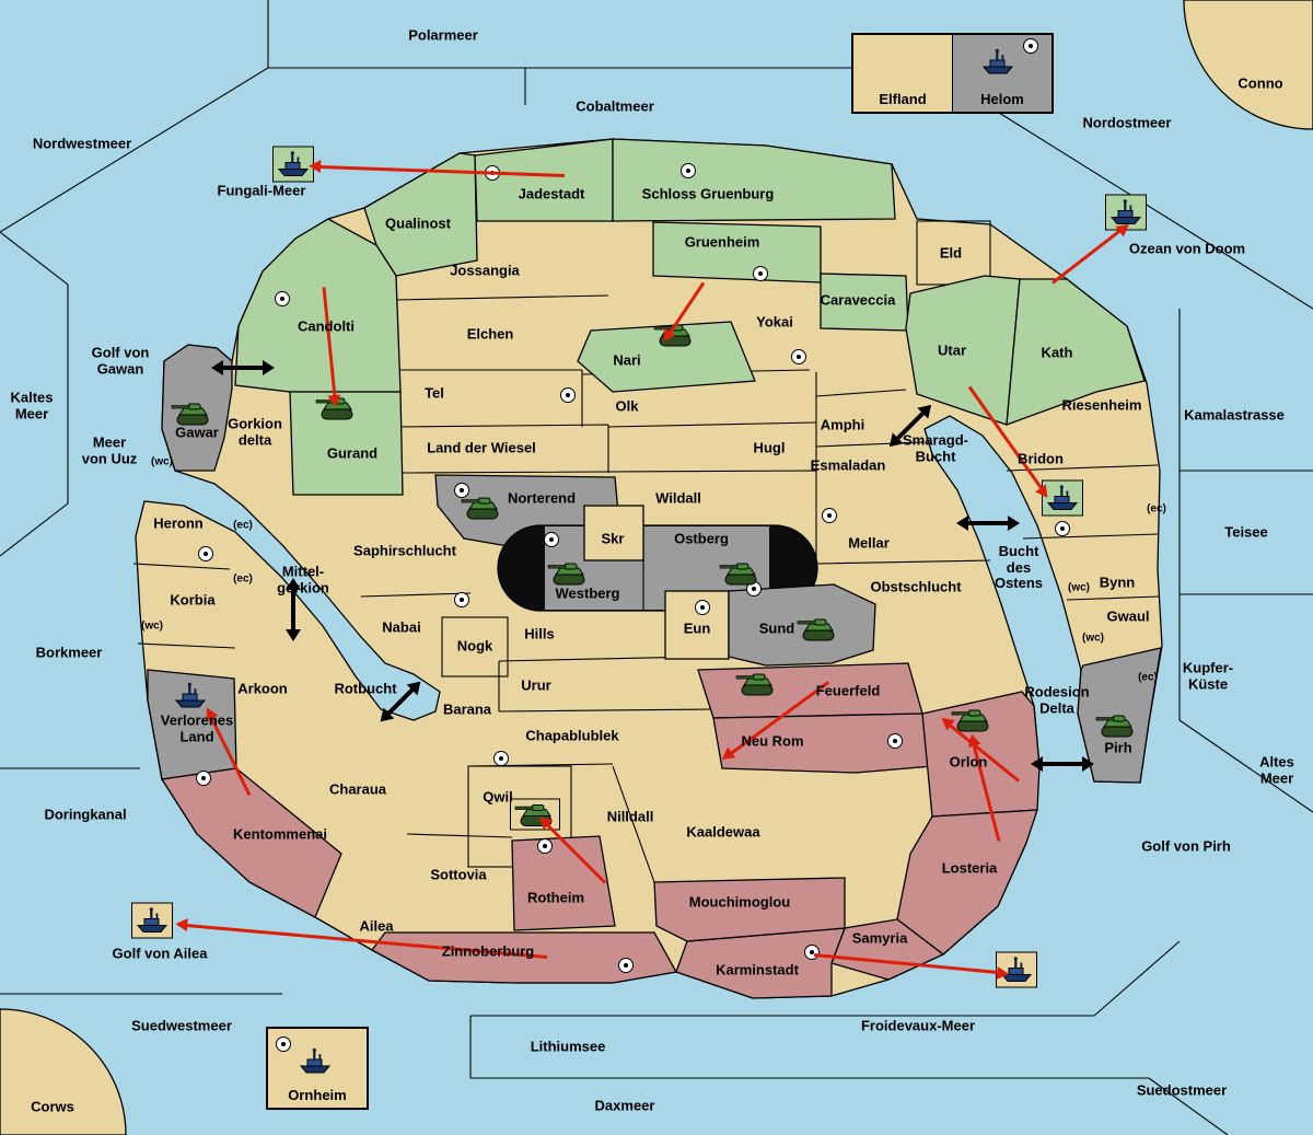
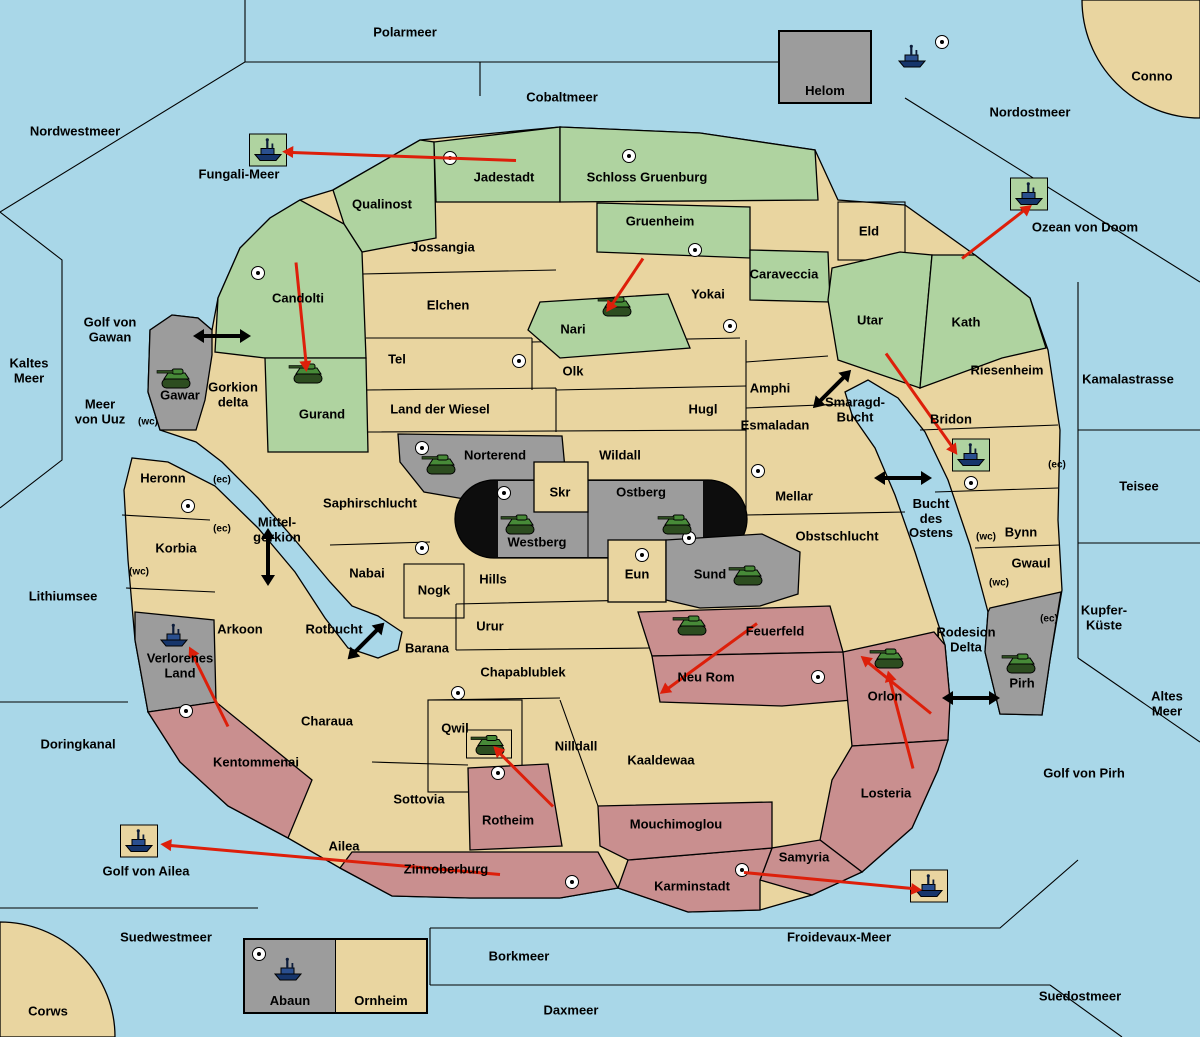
- Elfland
  Helom
+ Abaun
  Ornheim
  Polarmeer
  Cobaltmeer
  Nordwestmeer
  Nordostmeer
  Conno
  Fungali-Meer
  Ozean von Doom
  Kaltes
  Meer
  Golf von
  Gawan
  Meer
  von Uuz
  Kamalastrasse
  Teisee
- Borkmeer
+ Lithiumsee
  Kupfer-
  Küste
  Altes
  Meer
  Doringkanal
  Golf von Pirh
  Golf von Ailea
  Suedwestmeer
  Froidevaux-Meer
- Lithiumsee
+ Borkmeer
  Daxmeer
  Suedostmeer
  Corws
  Smaragd-
  Bucht
  Bucht
  des
  Ostens
  Mittel-
  gorkion
  Rotbucht
  Gorkion
  delta
  Rodesion
  Delta
  Jadestadt
  Schloss Gruenburg
  Qualinost
  Jossangia
  Gruenheim
  Eld
  Caraveccia
  Candolti
  Elchen
  Yokai
  Nari
  Utar
  Kath
  Gawar
  Tel
  Olk
  Gurand
  Amphi
  Riesenheim
  Land der Wiesel
  Hugl
  Esmaladan
  Bridon
  Norterend
  Wildall
  Skr
  Ostberg
  Mellar
  Heronn
  Saphirschlucht
  Westberg
  Obstschlucht
  Bynn
  Korbia
  Nabai
  Hills
  Eun
  Sund
  Gwaul
  Nogk
  Verlorenes
  Land
  Arkoon
  Barana
  Urur
  Feuerfeld
  Pirh
  Chapablublek
  Neu Rom
  Orlon
  Kentommenai
  Charaua
  Qwil
  Nilldall
  Kaaldewaa
  Losteria
  Sottovia
  Rotheim
  Mouchimoglou
  Ailea
  Samyria
  Zinnoberburg
  Karminstadt
  (wc)
  (ec)
  (ec)
  (wc)
  (ec)
  (wc)
  (wc)
  (ec)
